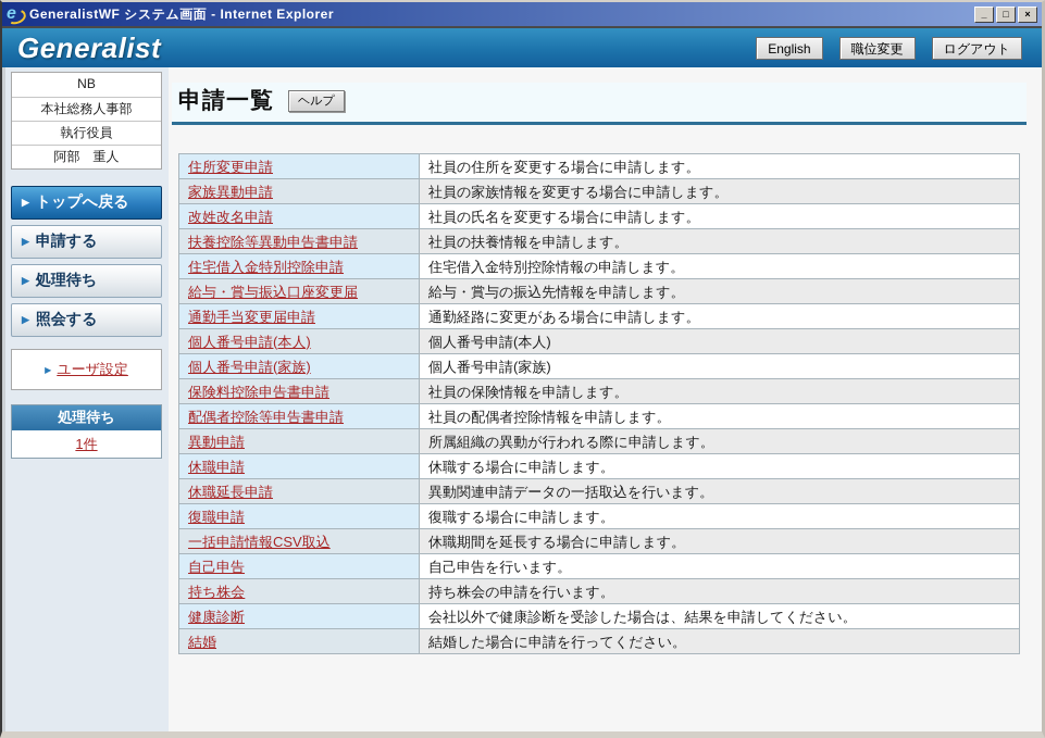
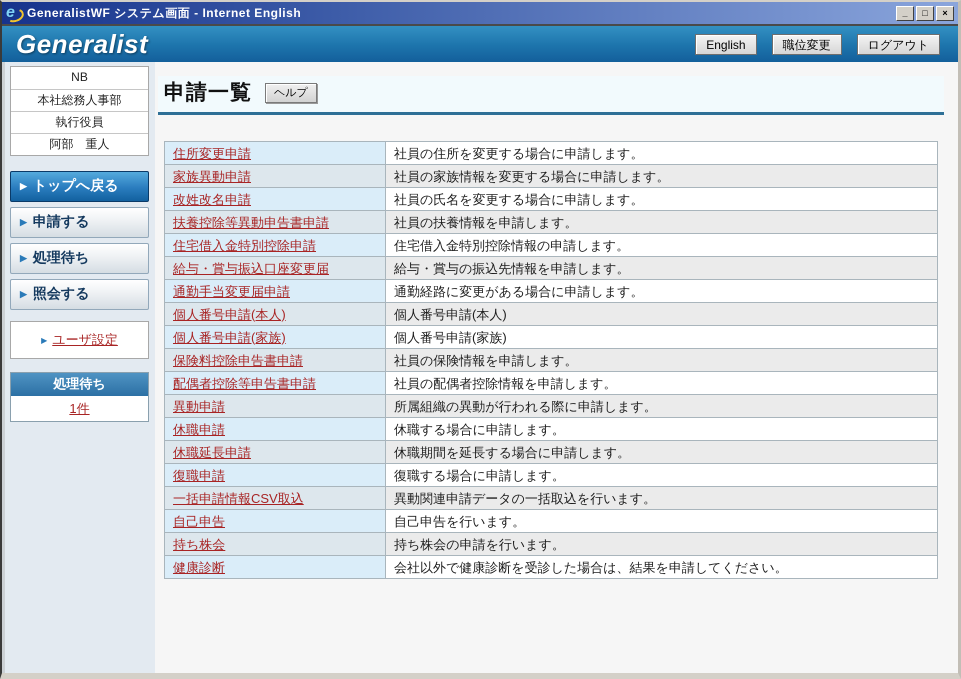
  e
- GeneralistWF システム画面 - Internet Explorer
+ GeneralistWF システム画面 - Internet English
  _
  □
  ×
  Generalist
  English
  職位変更
  ログアウト
  NB
  本社総務人事部
  執行役員
  阿部 重人
  ▶
  トップへ戻る
  ▶
  申請する
  ▶
  処理待ち
  ▶
  照会する
  ▶
  ユーザ設定
  処理待ち
  1件
  申請一覧
  ヘルプ
  住所変更申請	社員の住所を変更する場合に申請します。
  家族異動申請	社員の家族情報を変更する場合に申請します。
  改姓改名申請	社員の氏名を変更する場合に申請します。
  扶養控除等異動申告書申請	社員の扶養情報を申請します。
  住宅借入金特別控除申請	住宅借入金特別控除情報の申請します。
  給与・賞与振込口座変更届	給与・賞与の振込先情報を申請します。
  通勤手当変更届申請	通勤経路に変更がある場合に申請します。
  個人番号申請(本人)	個人番号申請(本人)
  個人番号申請(家族)	個人番号申請(家族)
  保険料控除申告書申請	社員の保険情報を申請します。
  配偶者控除等申告書申請	社員の配偶者控除情報を申請します。
  異動申請	所属組織の異動が行われる際に申請します。
  休職申請	休職する場合に申請します。
- 休職延長申請	異動関連申請データの一括取込を行います。
+ 休職延長申請	休職期間を延長する場合に申請します。
  復職申請	復職する場合に申請します。
- 一括申請情報CSV取込	休職期間を延長する場合に申請します。
+ 一括申請情報CSV取込	異動関連申請データの一括取込を行います。
  自己申告	自己申告を行います。
  持ち株会	持ち株会の申請を行います。
  健康診断	会社以外で健康診断を受診した場合は、結果を申請してください。
- 結婚	結婚した場合に申請を行ってください。
